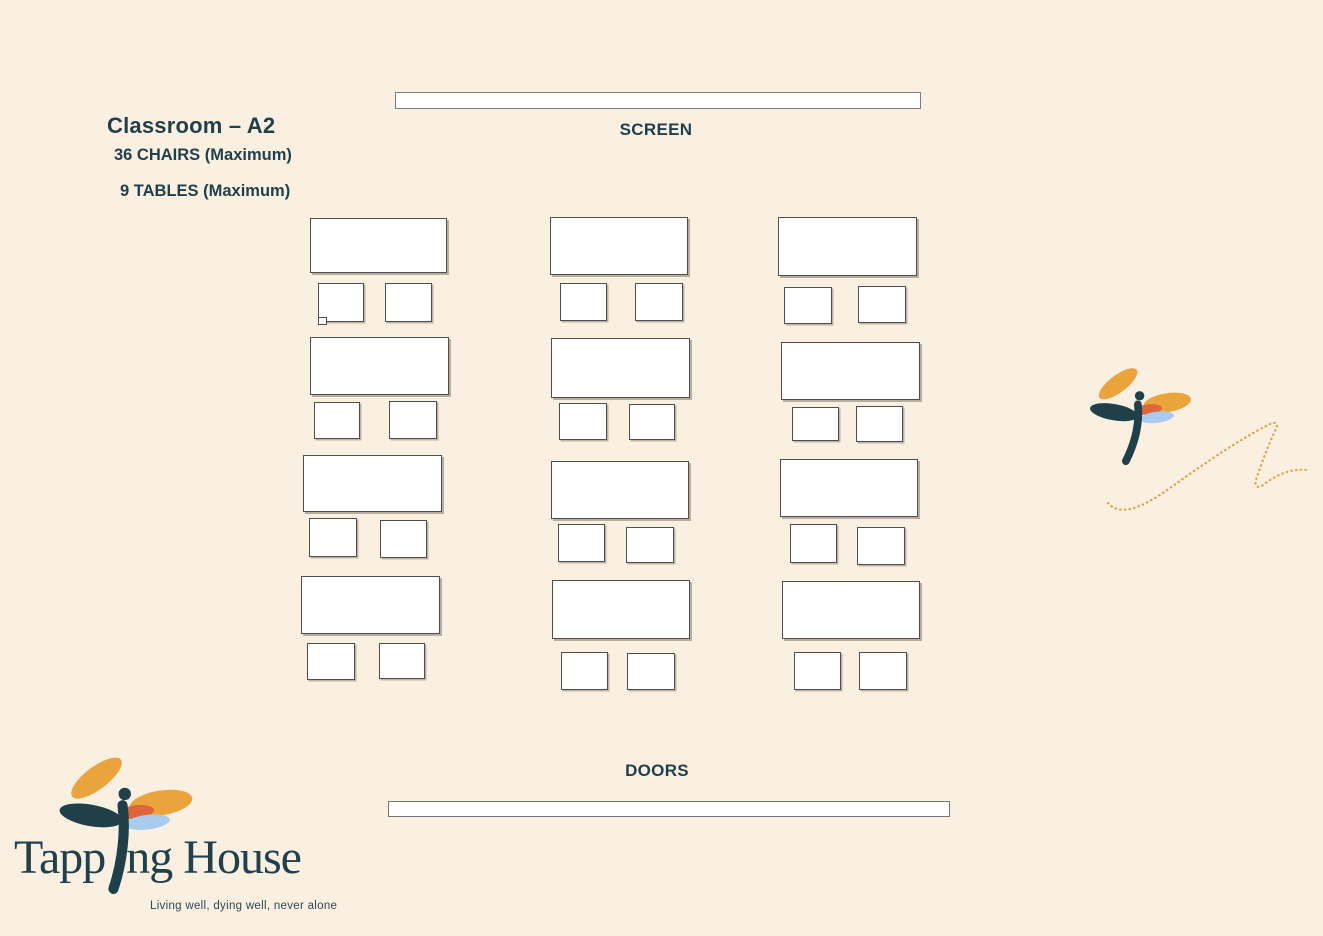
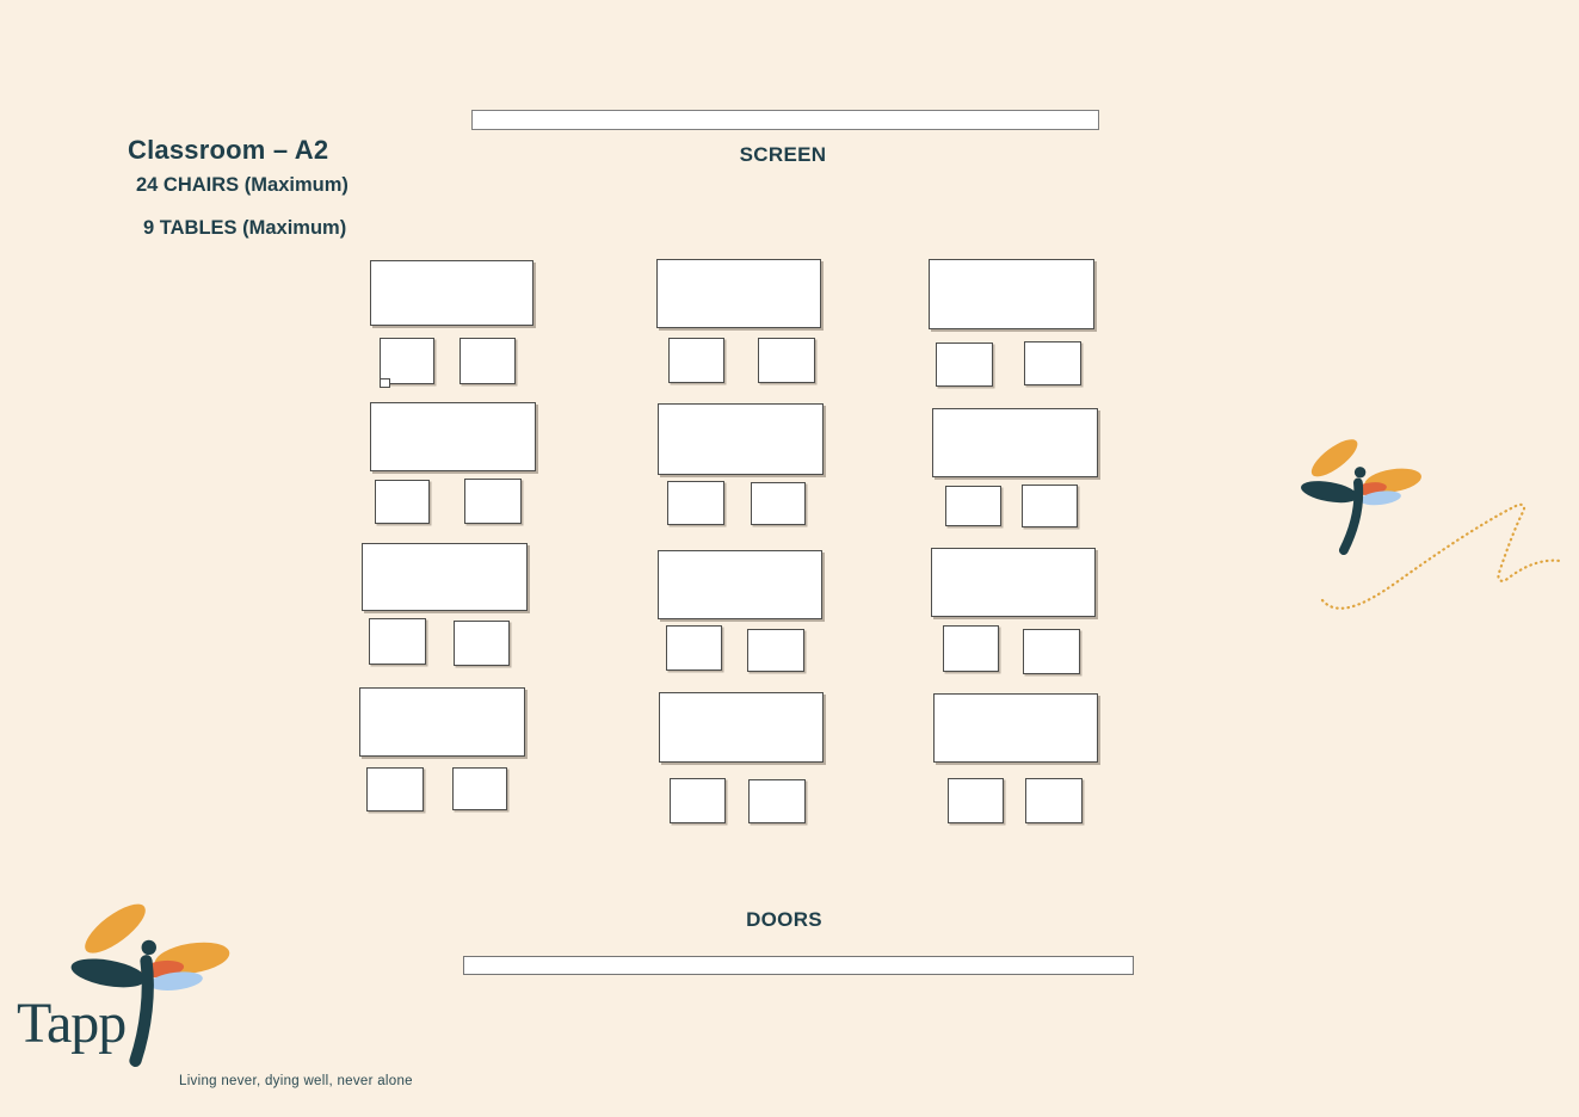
  Classroom – A2
- 36 CHAIRS (Maximum)
+ 24 CHAIRS (Maximum)
  9 TABLES (Maximum)
  SCREEN
  DOORS
  Tapp
- ng House
- Living well, dying well, never alone
+ Living never, dying well, never alone
